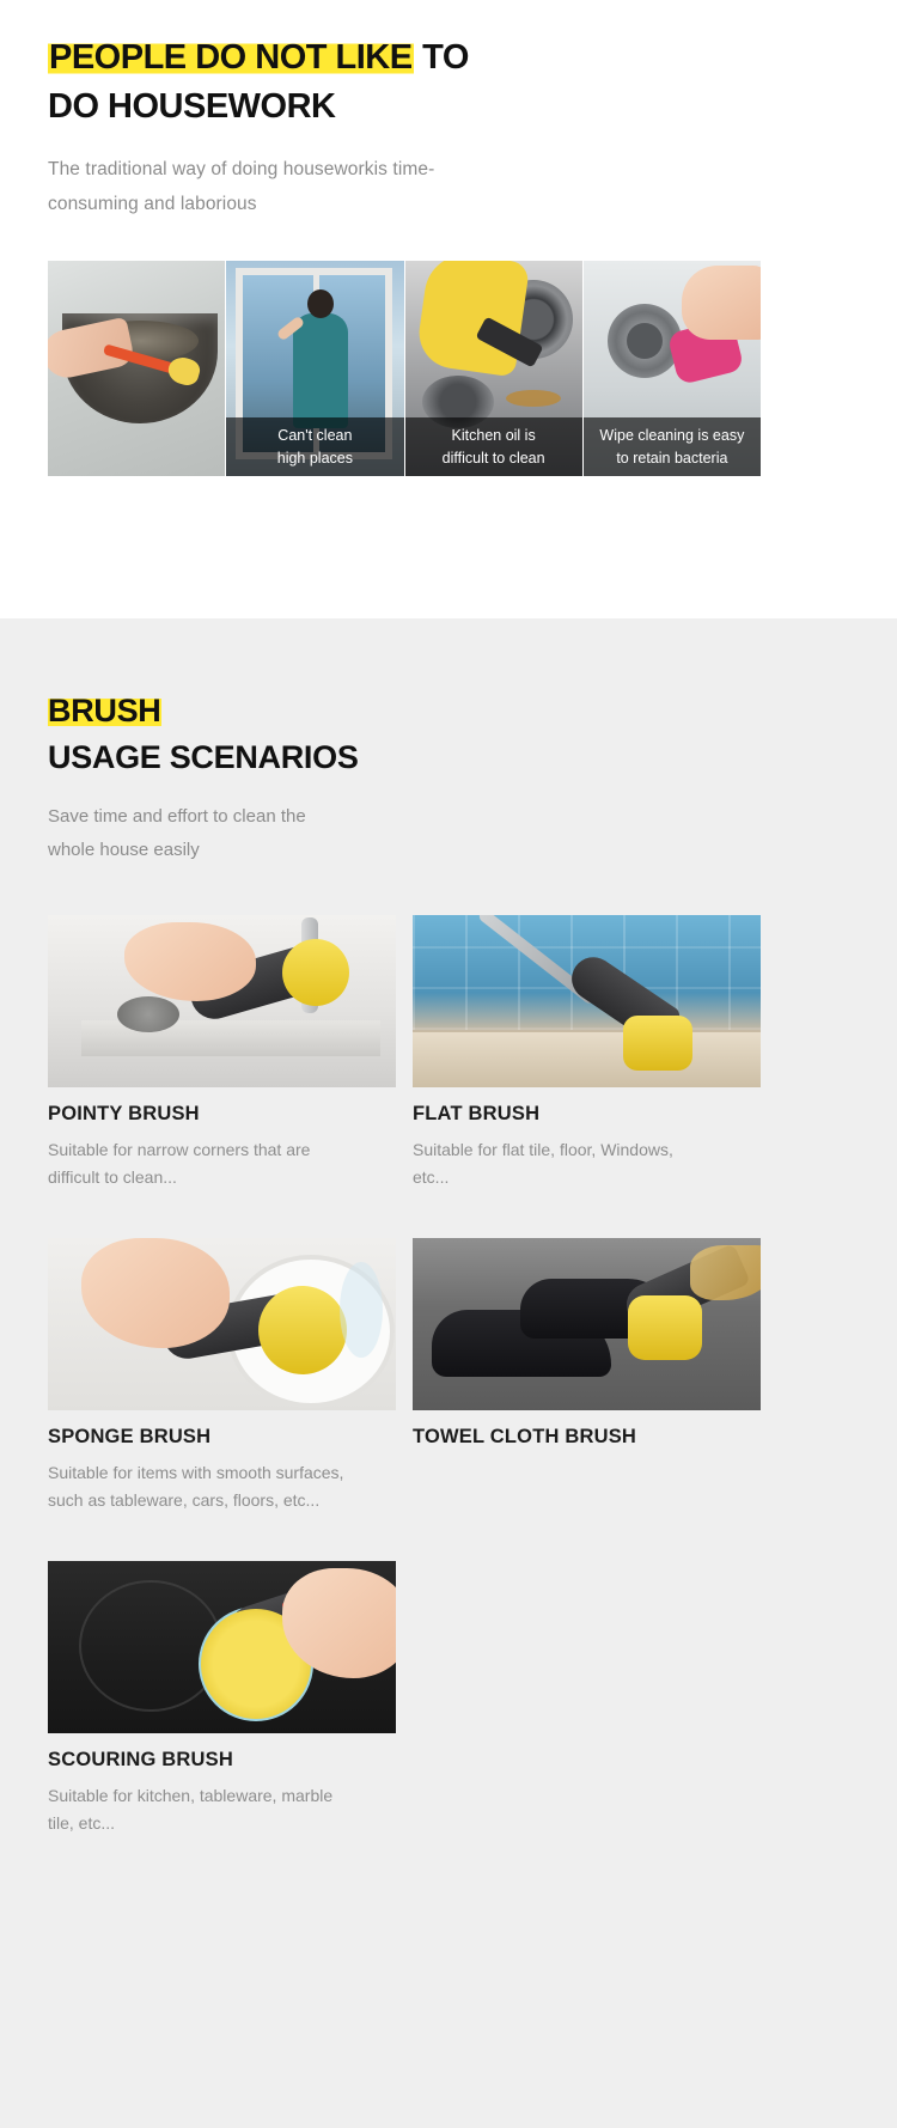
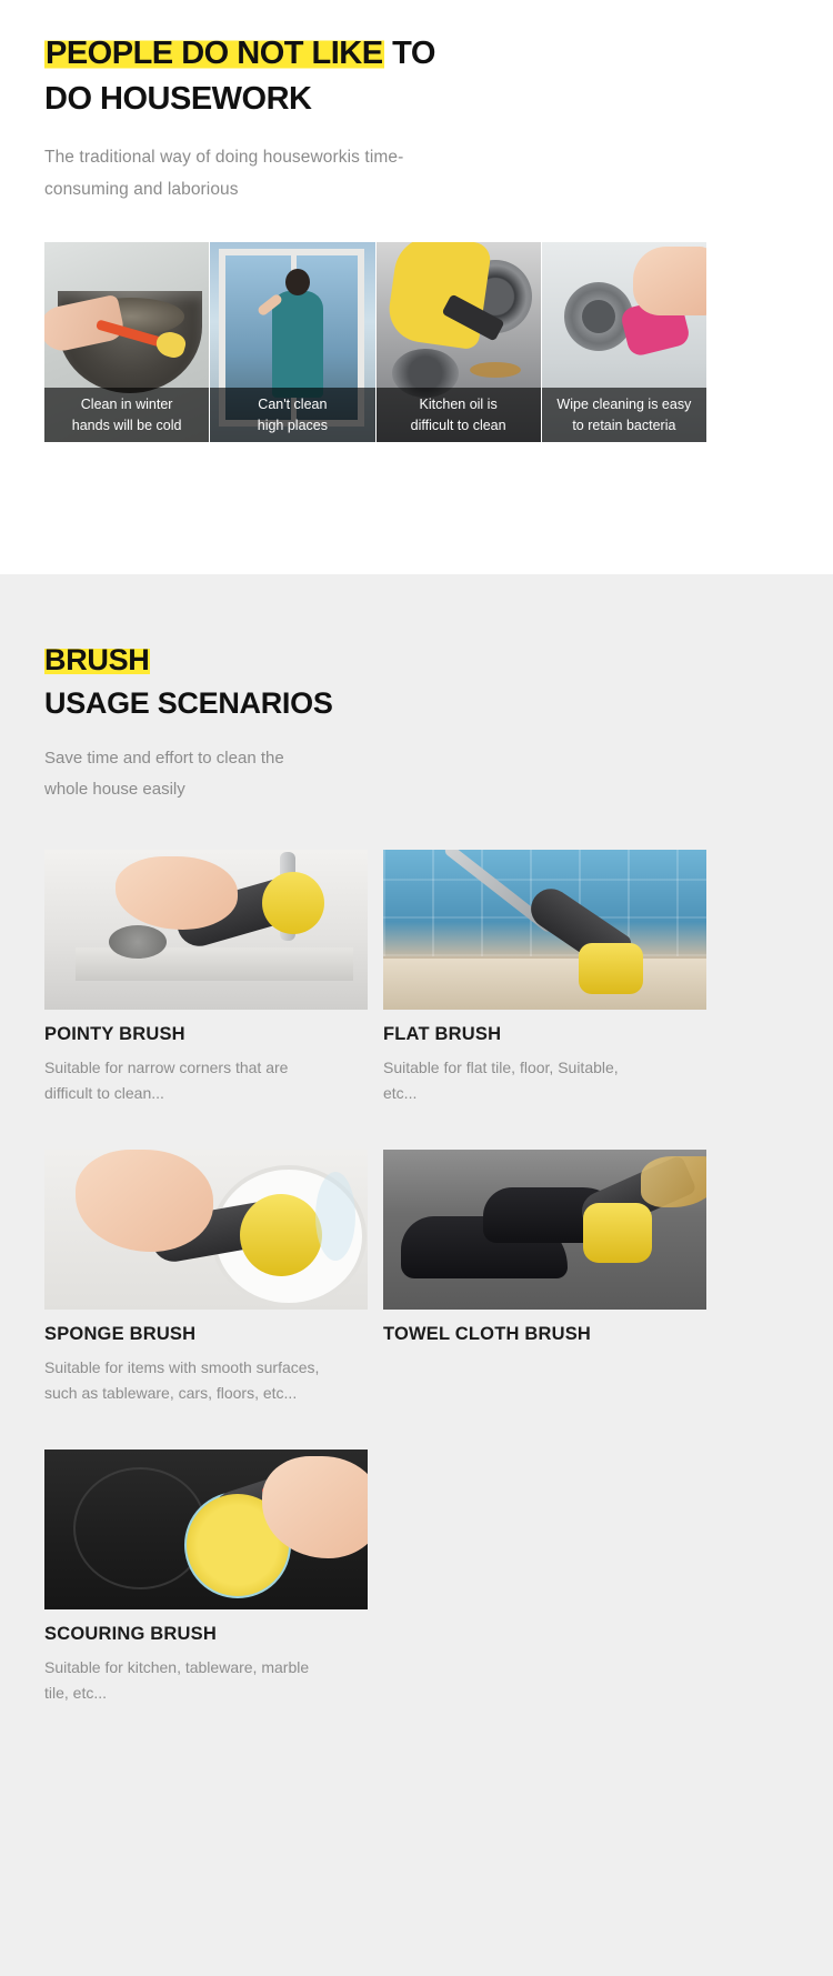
  PEOPLE DO NOT LIKE TO
  DO HOUSEWORK
  The traditional way of doing houseworkis time-
  consuming and laborious
+ Clean in winter
+ hands will be cold
  Can't clean
  high places
  Kitchen oil is
  difficult to clean
  Wipe cleaning is easy
  to retain bacteria
  BRUSH
  USAGE SCENARIOS
  Save time and effort to clean the
  whole house easily
  POINTY BRUSH
  Suitable for narrow corners that are
  difficult to clean...
  FLAT BRUSH
- Suitable for flat tile, floor, Windows,
+ Suitable for flat tile, floor, Suitable,
  etc...
  SPONGE BRUSH
  Suitable for items with smooth surfaces,
  such as tableware, cars, floors, etc...
  TOWEL CLOTH BRUSH
  SCOURING BRUSH
  Suitable for kitchen, tableware, marble
  tile, etc...
